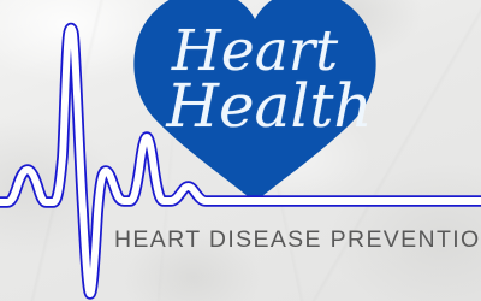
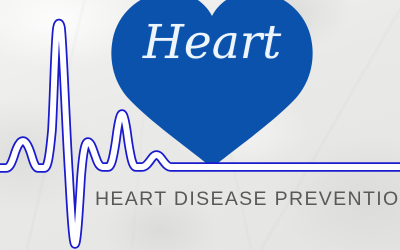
  Heart
- Health
  HEART DISEASE PREVENTIO
